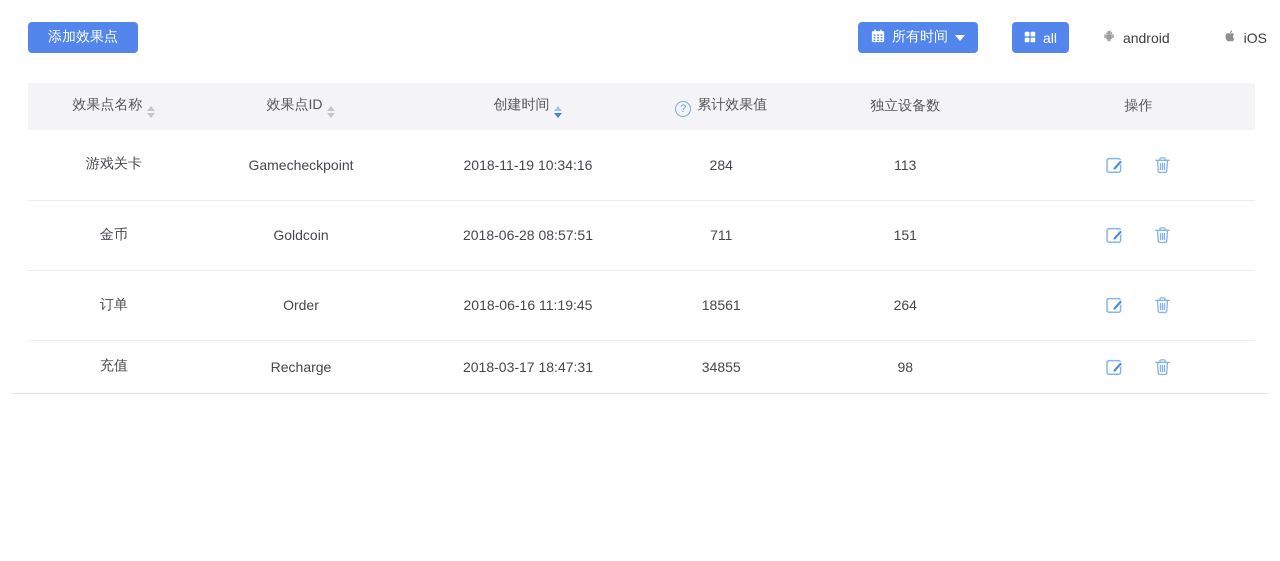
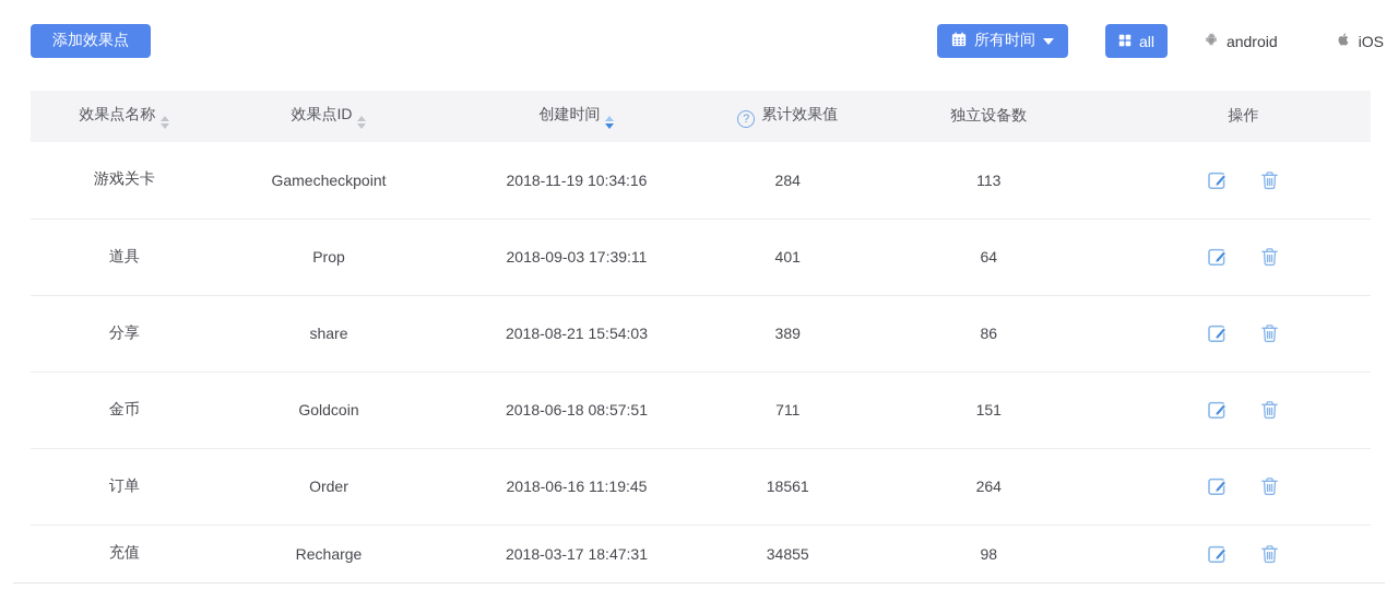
  添加效果点
  所有时间
  all
  android
  iOS
  效果点名称	效果点ID	创建时间	? 累计效果值	独立设备数	操作
  游戏关卡	Gamecheckpoint	2018-11-19 10:34:16	284	113
+ 道具	Prop	2018-09-03 17:39:11	401	64
+ 分享	share	2018-08-21 15:54:03	389	86
- 金币	Goldcoin	2018-06-28 08:57:51	711	151
+ 金币	Goldcoin	2018-06-18 08:57:51	711	151
  订单	Order	2018-06-16 11:19:45	18561	264
  充值	Recharge	2018-03-17 18:47:31	34855	98
